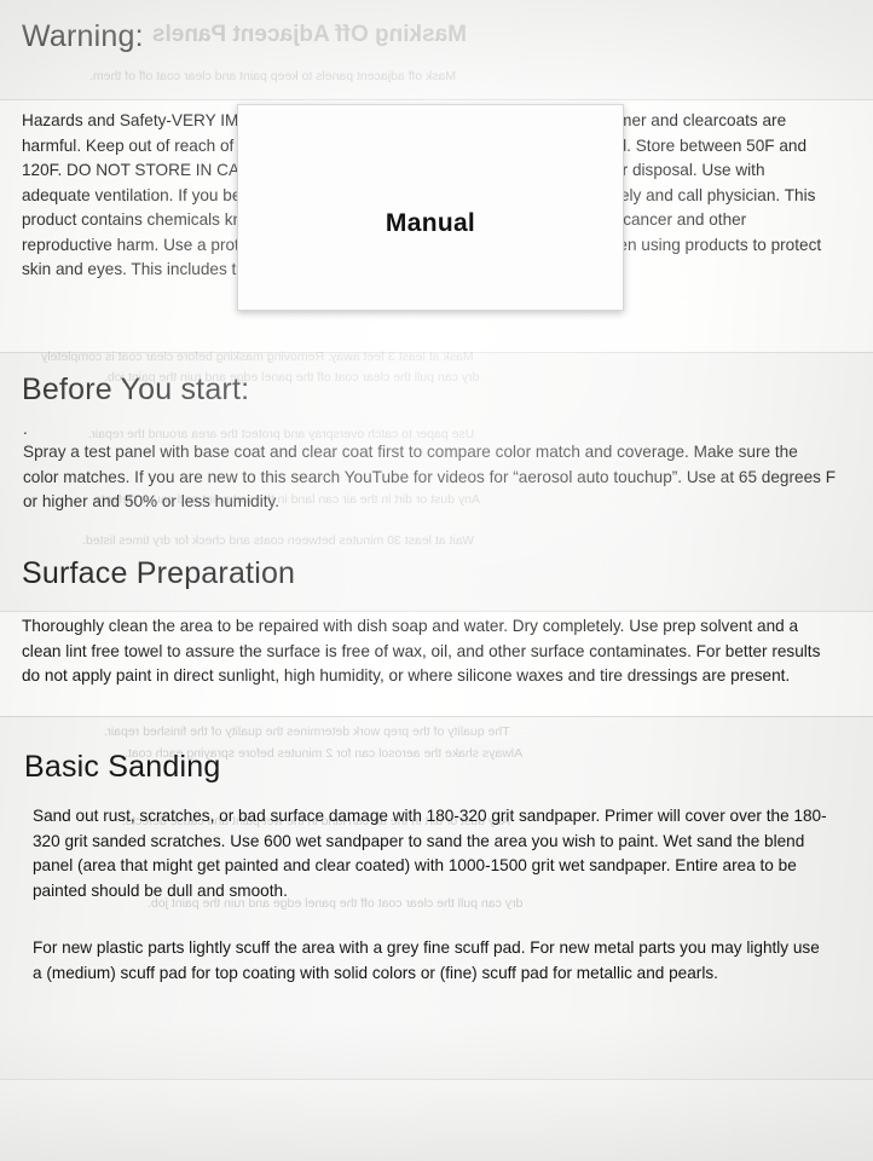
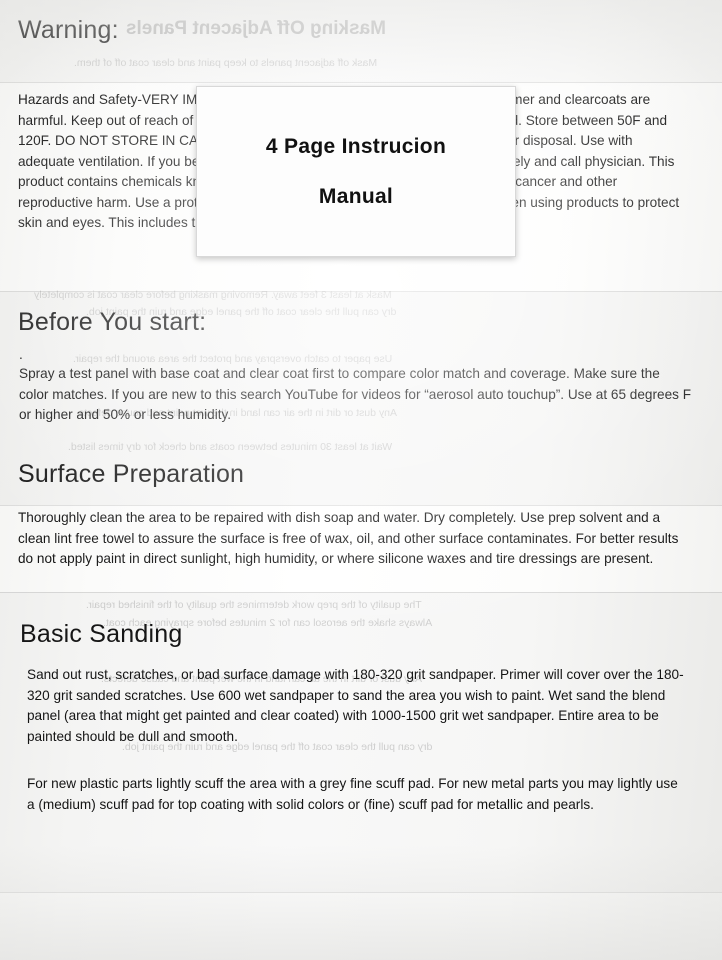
+ 4 Page Instrucion
  Manual
